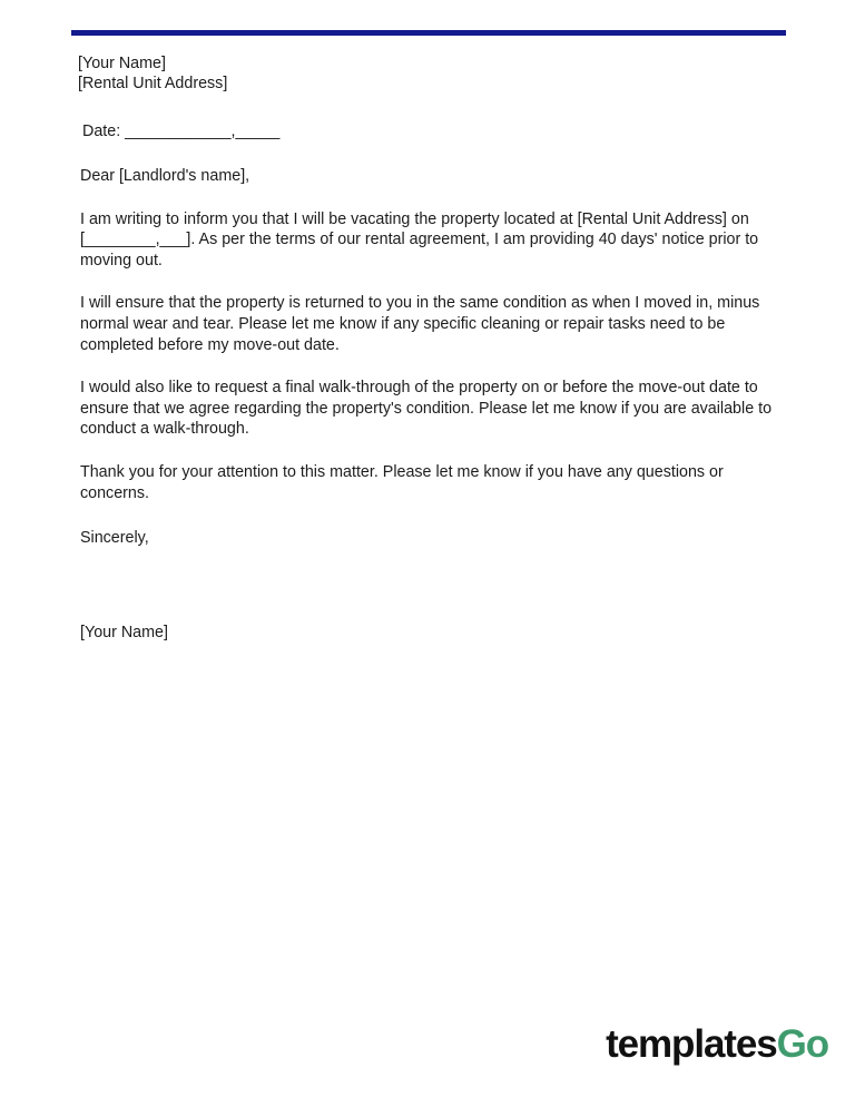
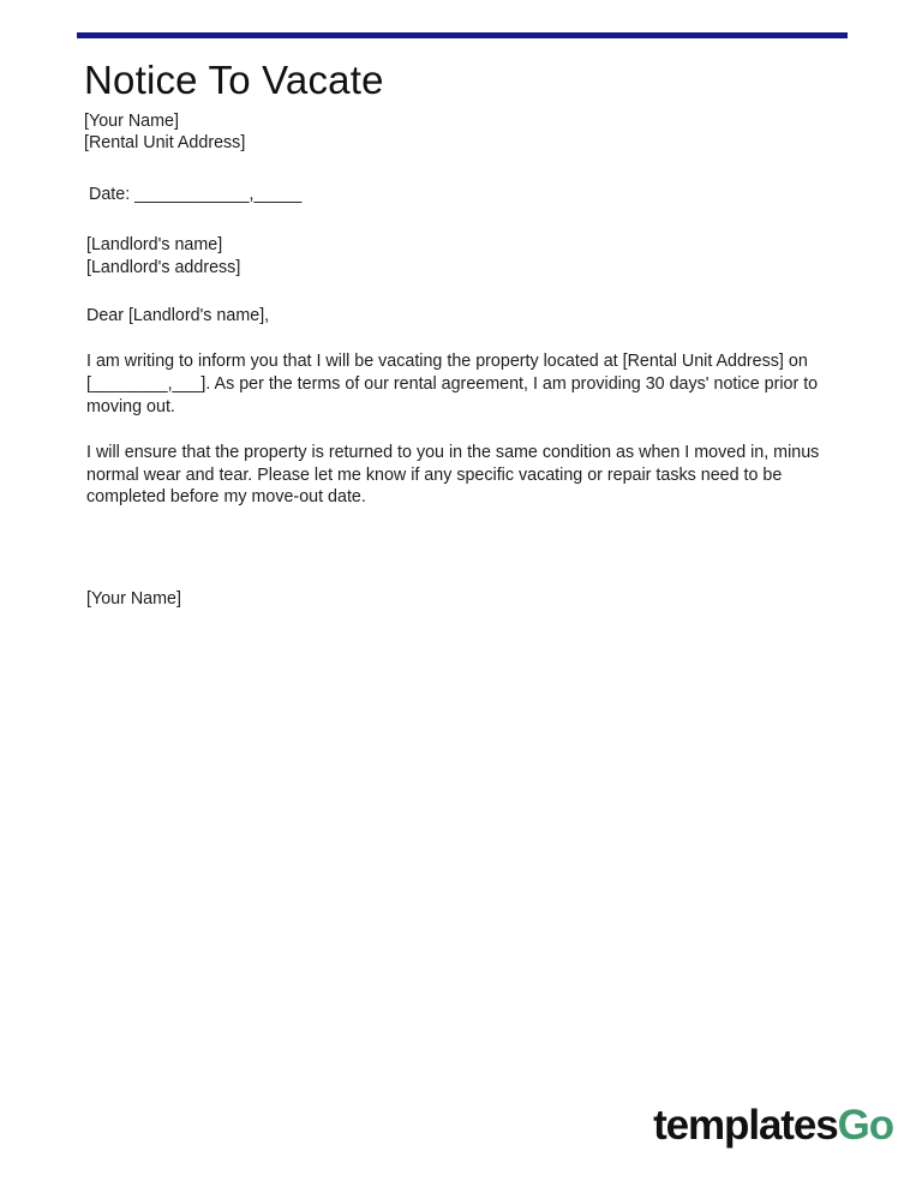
+ Notice To Vacate
  [Your Name]
  [Rental Unit Address]
  Date: ____________,_____
+ [Landlord's name]
+ [Landlord's address]
  Dear [Landlord's name],
- I am writing to inform you that I will be vacating the property located at [Rental Unit Address] on [________,___]. As per the terms of our rental agreement, I am providing 40 days' notice prior to moving out.
+ I am writing to inform you that I will be vacating the property located at [Rental Unit Address] on [________,___]. As per the terms of our rental agreement, I am providing 30 days' notice prior to moving out.
- I will ensure that the property is returned to you in the same condition as when I moved in, minus normal wear and tear. Please let me know if any specific cleaning or repair tasks need to be completed before my move-out date.
+ I will ensure that the property is returned to you in the same condition as when I moved in, minus normal wear and tear. Please let me know if any specific vacating or repair tasks need to be completed before my move-out date.
- I would also like to request a final walk-through of the property on or before the move-out date to ensure that we agree regarding the property's condition. Please let me know if you are available to conduct a walk-through.
- Thank you for your attention to this matter. Please let me know if you have any questions or concerns.
- Sincerely,
  [Your Name]
  templatesGo
